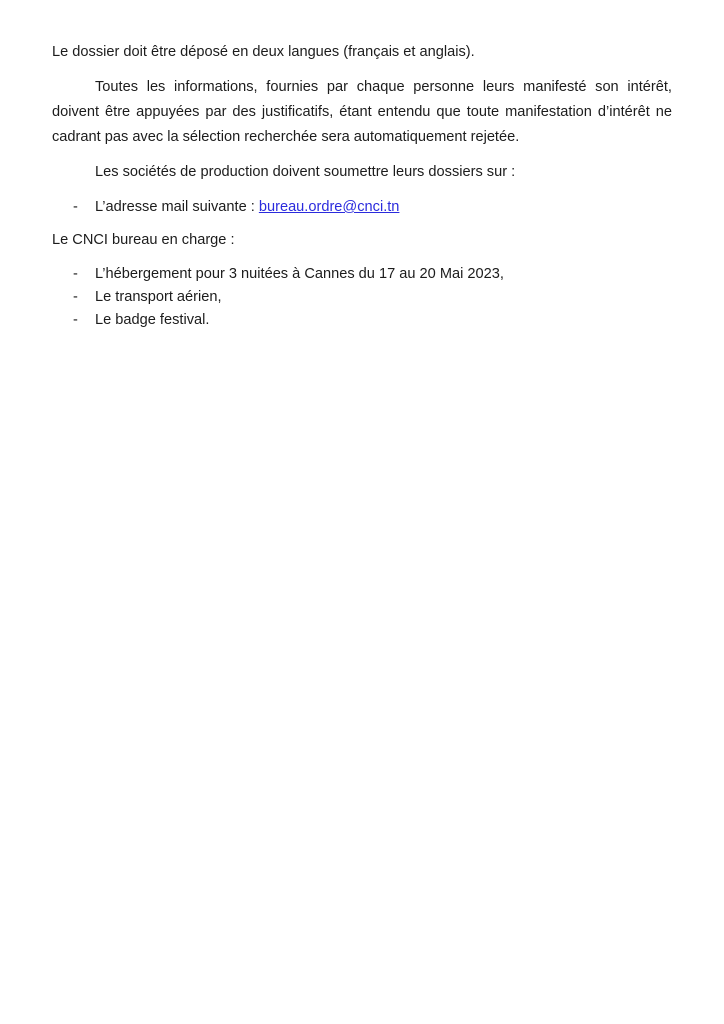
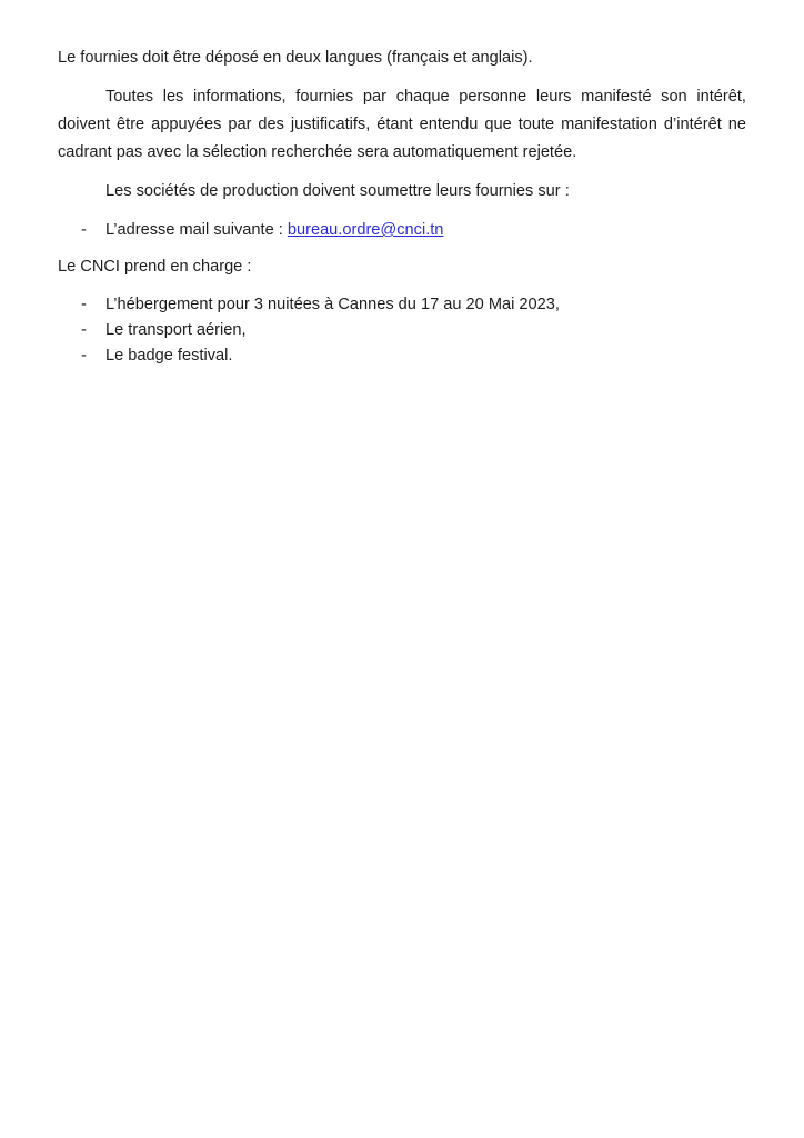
- Le dossier doit être déposé en deux langues (français et anglais).
+ Le fournies doit être déposé en deux langues (français et anglais).
  Toutes les informations, fournies par chaque personne leurs manifesté son intérêt, doivent être appuyées par des justificatifs, étant entendu que toute manifestation d’intérêt ne cadrant pas avec la sélection recherchée sera automatiquement rejetée.
- Les sociétés de production doivent soumettre leurs dossiers sur :
+ Les sociétés de production doivent soumettre leurs fournies sur :
  -
  L’adresse mail suivante : bureau.ordre@cnci.tn
- Le CNCI bureau en charge :
+ Le CNCI prend en charge :
  -
  L’hébergement pour 3 nuitées à Cannes du 17 au 20 Mai 2023,
  -
  Le transport aérien,
  -
  Le badge festival.
